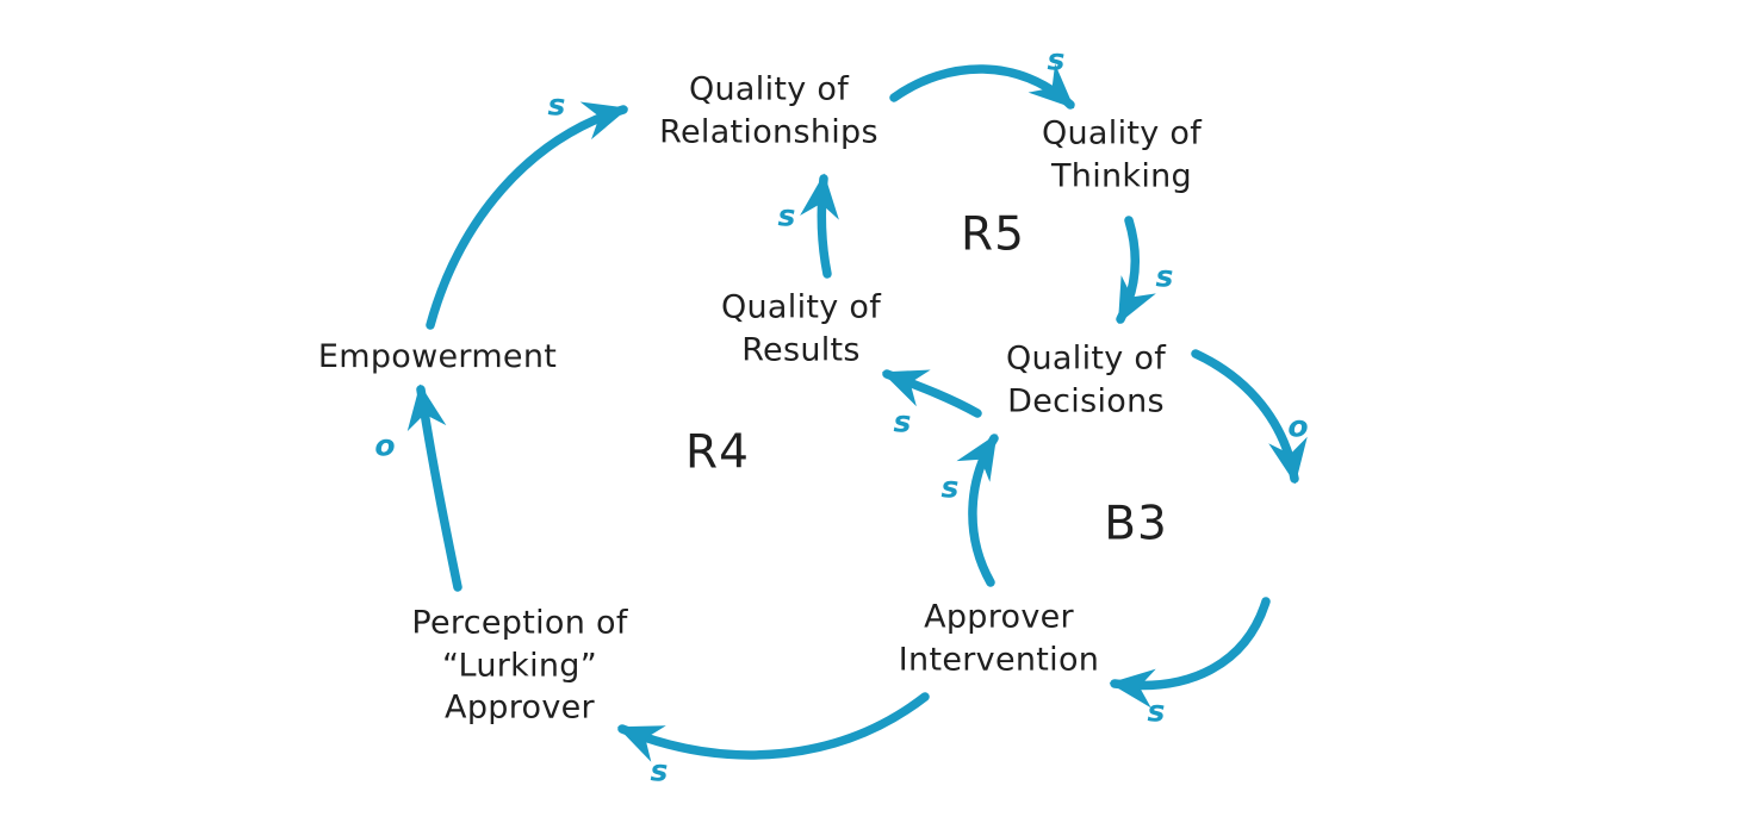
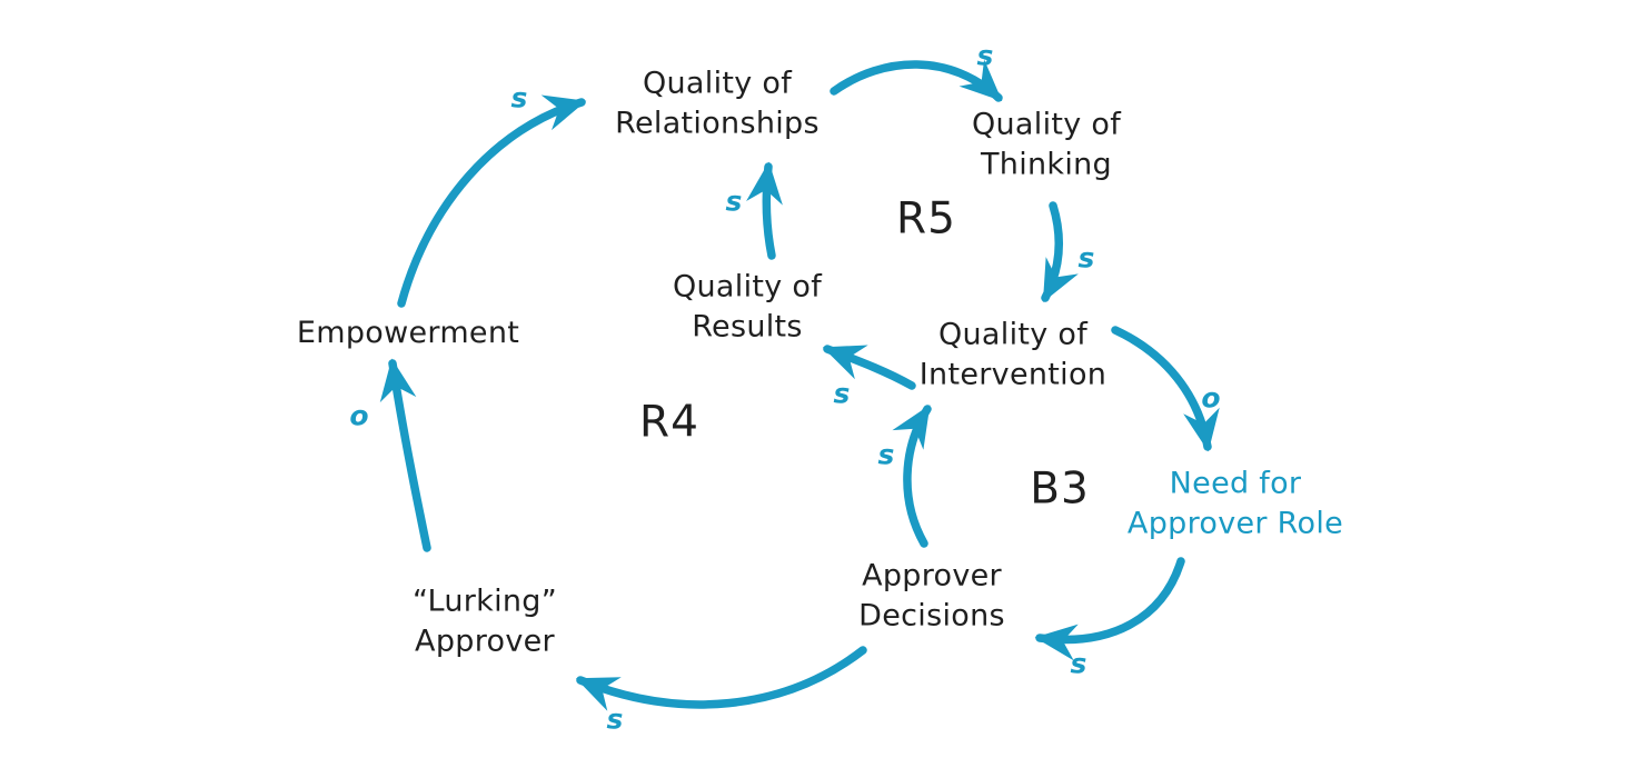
  s
  s
  o
  s
  s
  s
  s
  s
  o
  s
  Quality of
  Relationships
  Quality of
  Thinking
  Quality of
- Decisions
+ Intervention
  Quality of
  Results
  Empowerment
- Perception of
  “Lurking”
  Approver
  Approver
- Intervention
+ Decisions
+ Need for
+ Approver Role
  R5
  R4
  B3
